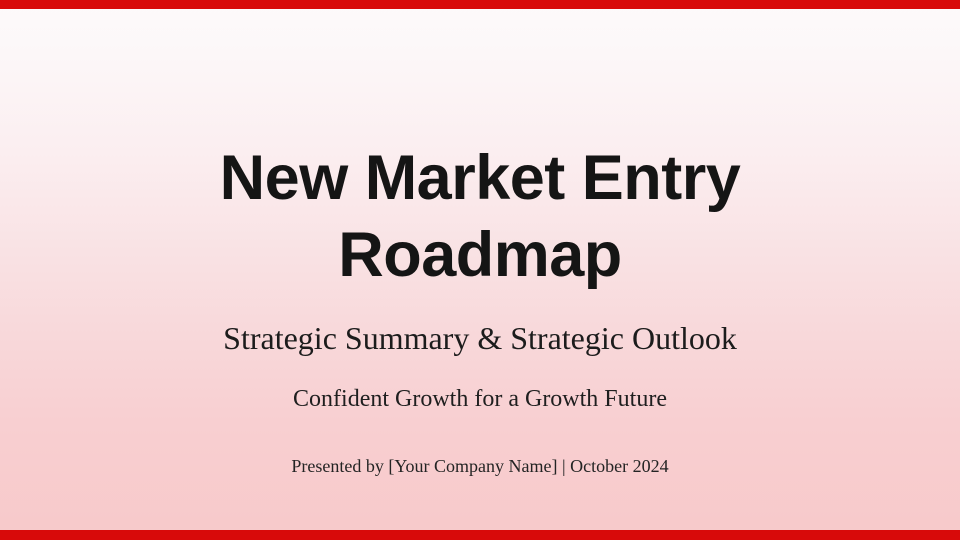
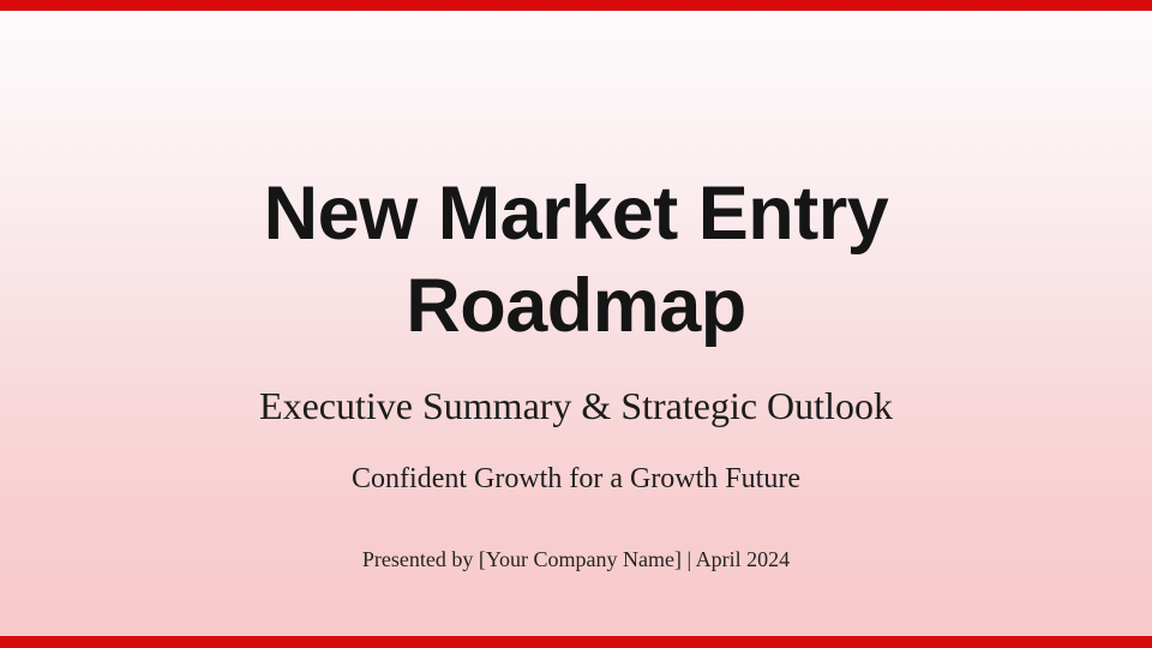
  New Market Entry Roadmap
- Strategic Summary & Strategic Outlook
+ Executive Summary & Strategic Outlook
  Confident Growth for a Growth Future
- Presented by [Your Company Name] | October 2024
+ Presented by [Your Company Name] | April 2024
